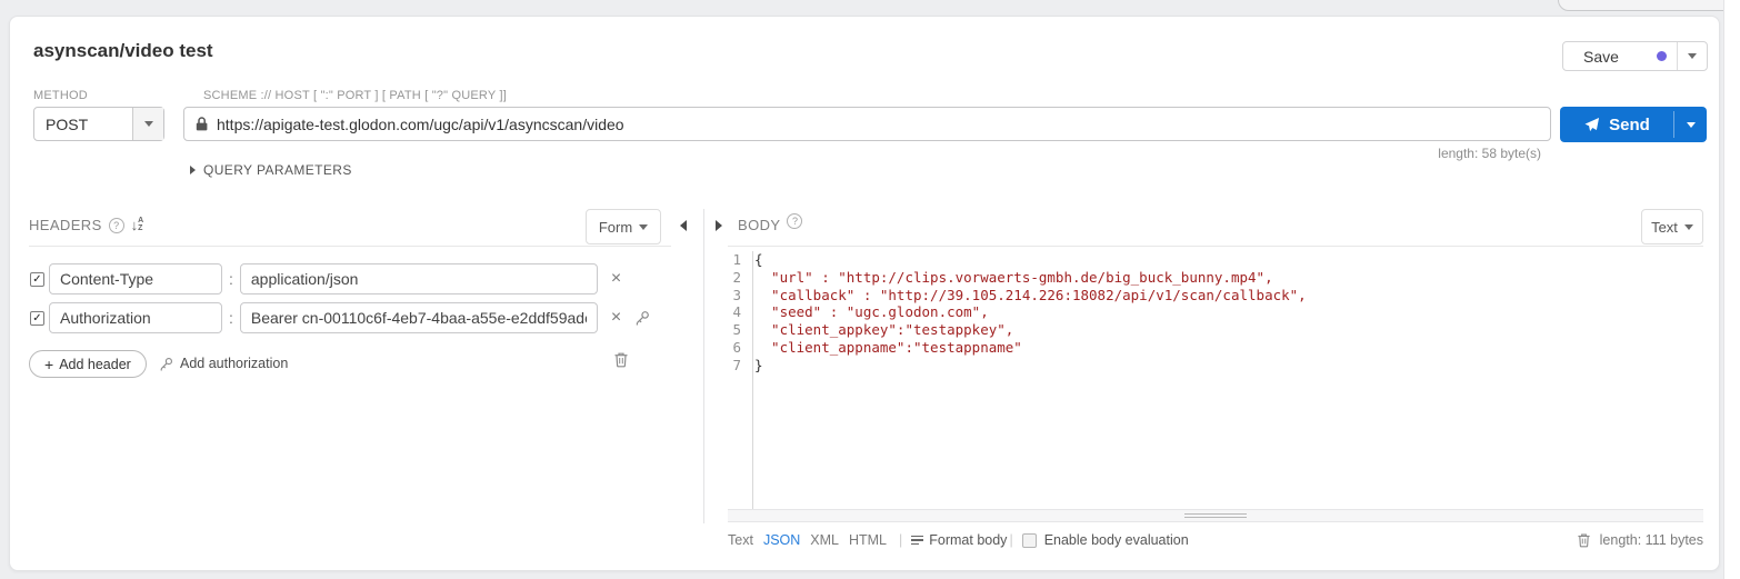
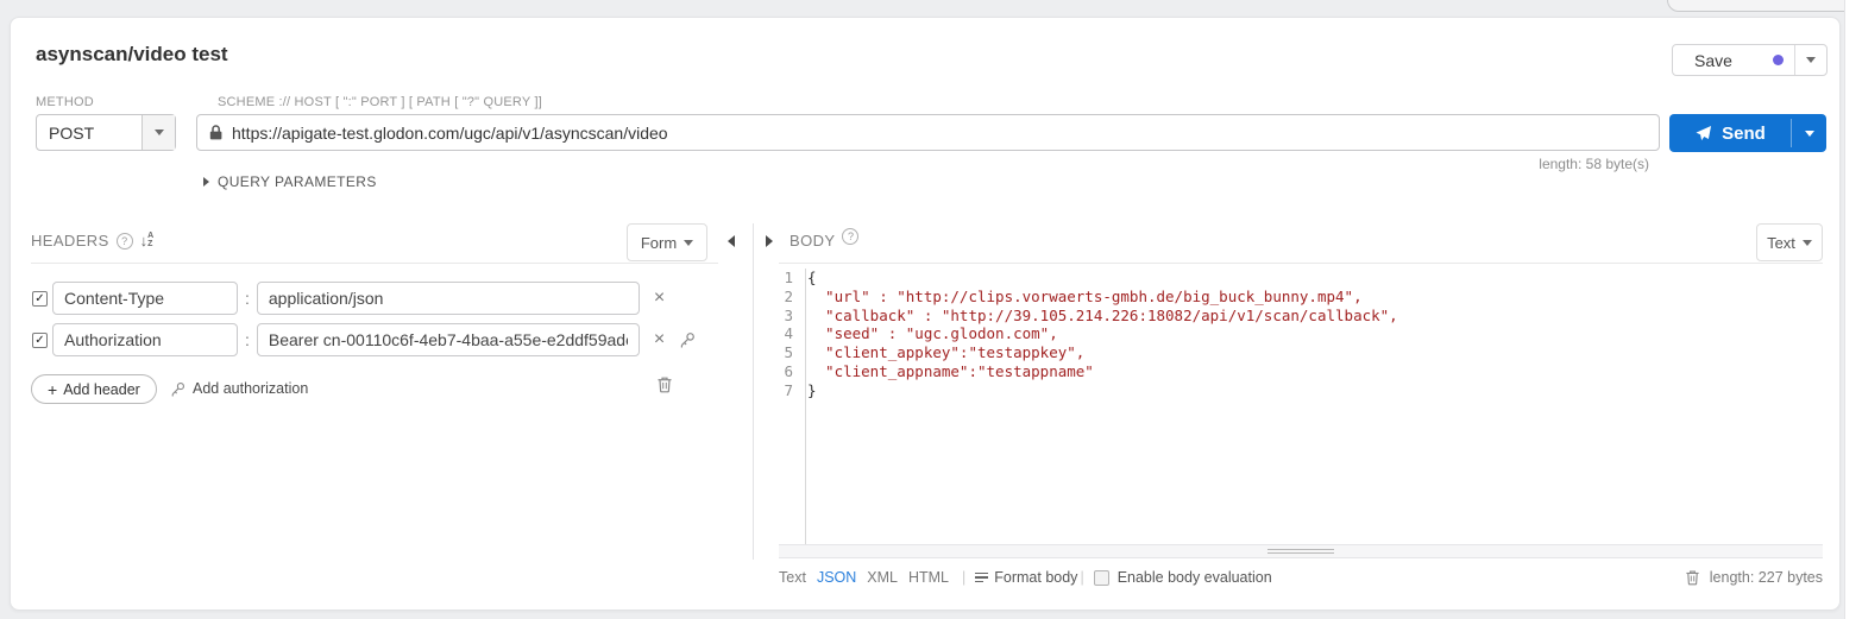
  asynscan/video test
  Save
  METHOD
  SCHEME :// HOST [ ":" PORT ] [ PATH [ "?" QUERY ]]
  POST
  https://apigate-test.glodon.com/ugc/api/v1/asyncscan/video
  Send
  length: 58 byte(s)
  QUERY PARAMETERS
  HEADERS
  ?
  ↓
  Form
  ✓
  Content-Type
  :
  application/json
  ×
  ✓
  Authorization
  :
  Bearer cn-00110c6f-4eb7-4baa-a55e-e2ddf59ad
  ×
  +
  Add header
  Add authorization
  BODY
  ?
  Text
  1
  {
  2
  "url" : "http://clips.vorwaerts-gmbh.de/big_buck_bunny.mp4",
  3
  "callback" : "http://39.105.214.226:18082/api/v1/scan/callback",
  4
  "seed" : "ugc.glodon.com",
  5
  "client_appkey":"testappkey",
  6
  "client_appname":"testappname"
  7
  }
  Text
  JSON
  XML
  HTML
  |
  Format body
  |
  Enable body evaluation
- length: 111 bytes
+ length: 227 bytes
